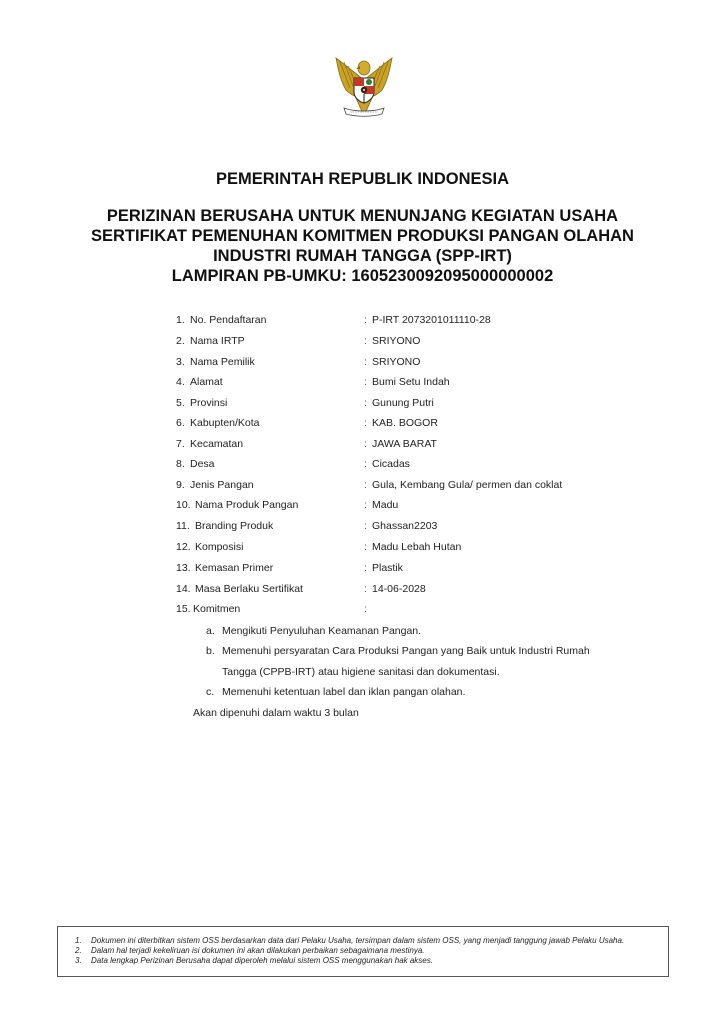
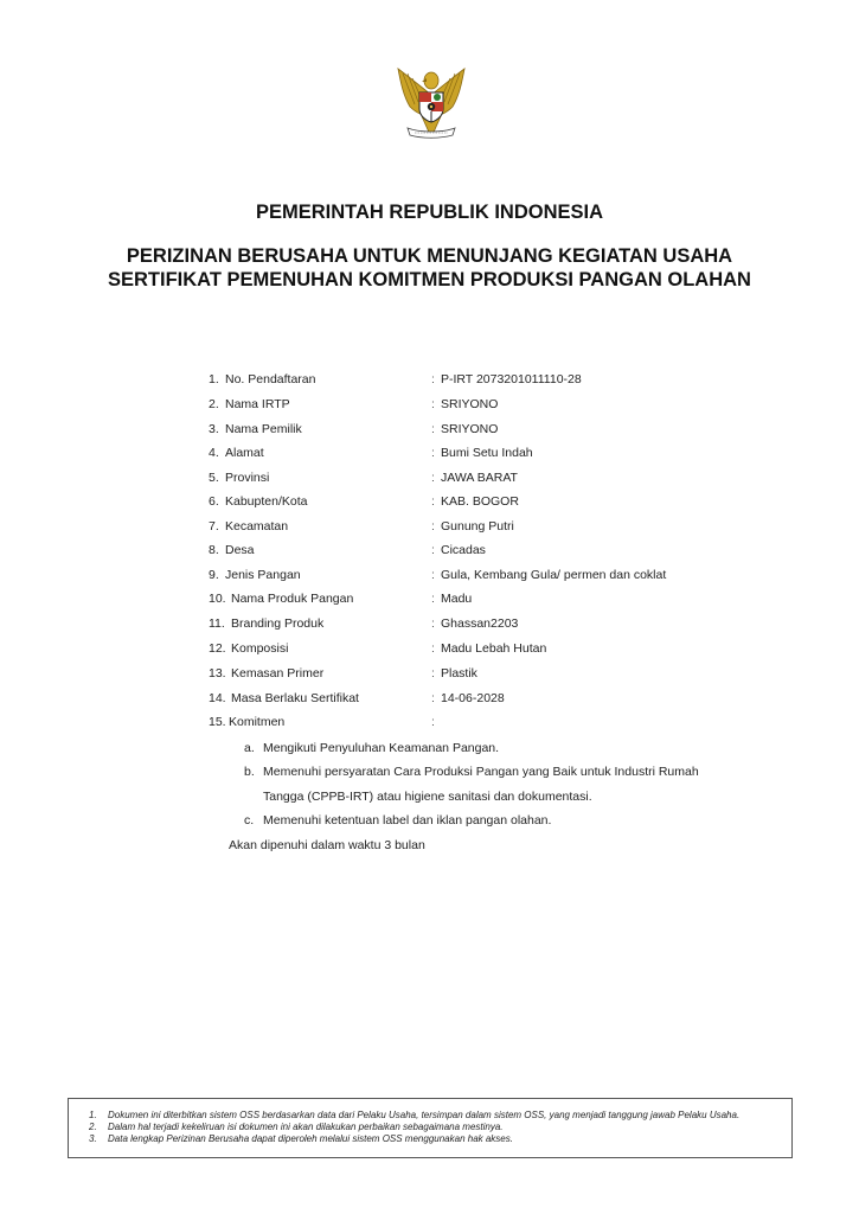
  PEMERINTAH REPUBLIK INDONESIA
  PERIZINAN BERUSAHA UNTUK MENUNJANG KEGIATAN USAHA
  SERTIFIKAT PEMENUHAN KOMITMEN PRODUKSI PANGAN OLAHAN
- INDUSTRI RUMAH TANGGA (SPP-IRT)
- LAMPIRAN PB-UMKU: 1605230092095000000002
  1.
  No. Pendaftaran
  :
  P-IRT 2073201011110-28
  2.
  Nama IRTP
  :
  SRIYONO
  3.
  Nama Pemilik
  :
  SRIYONO
  4.
  Alamat
  :
  Bumi Setu Indah
  5.
  Provinsi
  :
- Gunung Putri
+ JAWA BARAT
  6.
  Kabupten/Kota
  :
  KAB. BOGOR
  7.
  Kecamatan
  :
- JAWA BARAT
+ Gunung Putri
  8.
  Desa
  :
  Cicadas
  9.
  Jenis Pangan
  :
  Gula, Kembang Gula/ permen dan coklat
  10.
  Nama Produk Pangan
  :
  Madu
  11.
  Branding Produk
  :
  Ghassan2203
  12.
  Komposisi
  :
  Madu Lebah Hutan
  13.
  Kemasan Primer
  :
  Plastik
  14.
  Masa Berlaku Sertifikat
  :
  14-06-2028
  15.
  Komitmen
  :
  a.
  Mengikuti Penyuluhan Keamanan Pangan.
  b.
  Memenuhi persyaratan Cara Produksi Pangan yang Baik untuk Industri Rumah
  Tangga (CPPB-IRT) atau higiene sanitasi dan dokumentasi.
  c.
  Memenuhi ketentuan label dan iklan pangan olahan.
  Akan dipenuhi dalam waktu 3 bulan
  1.
  Dokumen ini diterbitkan sistem OSS berdasarkan data dari Pelaku Usaha, tersimpan dalam sistem OSS, yang menjadi tanggung jawab Pelaku Usaha.
  2.
  Dalam hal terjadi kekeliruan isi dokumen ini akan dilakukan perbaikan sebagaimana mestinya.
  3.
  Data lengkap Perizinan Berusaha dapat diperoleh melalui sistem OSS menggunakan hak akses.
